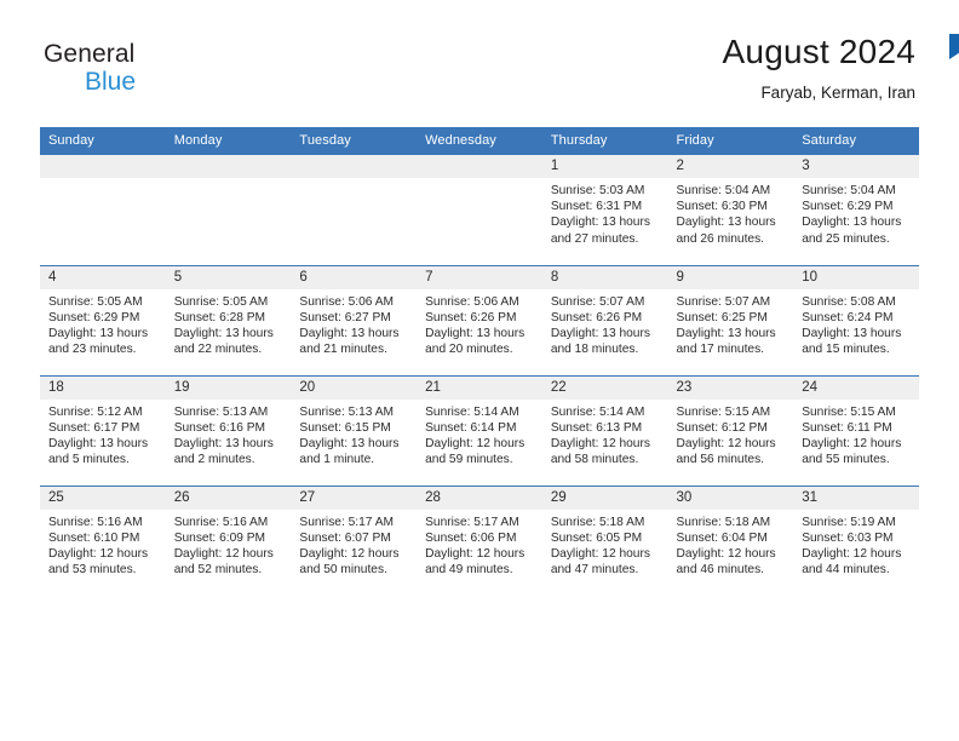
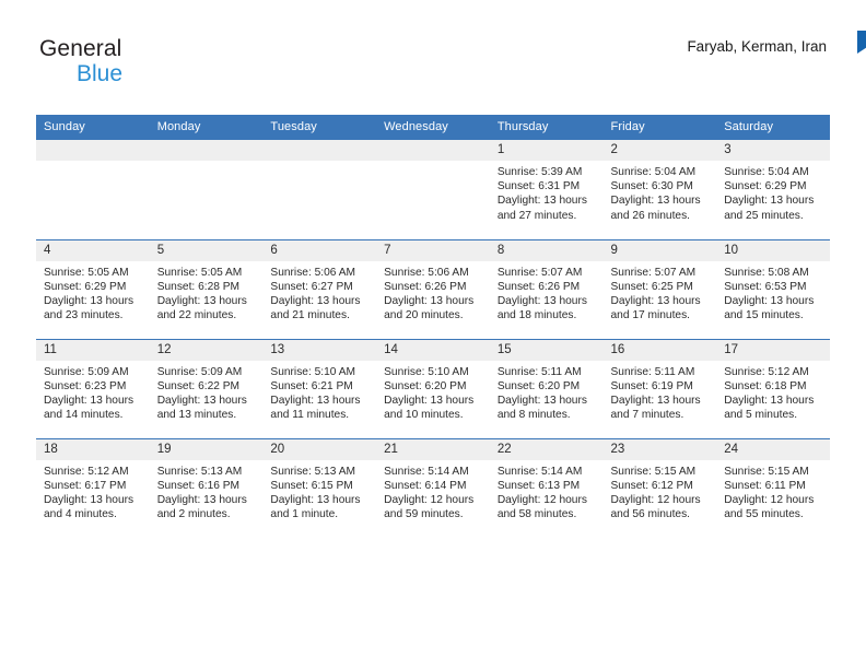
  General
  Blue
- August 2024
  Faryab, Kerman, Iran
  Sunday	Monday	Tuesday	Wednesday	Thursday	Friday	Saturday
- 				1Sunrise: 5:03 AMSunset: 6:31 PMDaylight: 13 hoursand 27 minutes.	2Sunrise: 5:04 AMSunset: 6:30 PMDaylight: 13 hoursand 26 minutes.	3Sunrise: 5:04 AMSunset: 6:29 PMDaylight: 13 hoursand 25 minutes.
+ 				1Sunrise: 5:39 AMSunset: 6:31 PMDaylight: 13 hoursand 27 minutes.	2Sunrise: 5:04 AMSunset: 6:30 PMDaylight: 13 hoursand 26 minutes.	3Sunrise: 5:04 AMSunset: 6:29 PMDaylight: 13 hoursand 25 minutes.
- 4Sunrise: 5:05 AMSunset: 6:29 PMDaylight: 13 hoursand 23 minutes.	5Sunrise: 5:05 AMSunset: 6:28 PMDaylight: 13 hoursand 22 minutes.	6Sunrise: 5:06 AMSunset: 6:27 PMDaylight: 13 hoursand 21 minutes.	7Sunrise: 5:06 AMSunset: 6:26 PMDaylight: 13 hoursand 20 minutes.	8Sunrise: 5:07 AMSunset: 6:26 PMDaylight: 13 hoursand 18 minutes.	9Sunrise: 5:07 AMSunset: 6:25 PMDaylight: 13 hoursand 17 minutes.	10Sunrise: 5:08 AMSunset: 6:24 PMDaylight: 13 hoursand 15 minutes.
+ 4Sunrise: 5:05 AMSunset: 6:29 PMDaylight: 13 hoursand 23 minutes.	5Sunrise: 5:05 AMSunset: 6:28 PMDaylight: 13 hoursand 22 minutes.	6Sunrise: 5:06 AMSunset: 6:27 PMDaylight: 13 hoursand 21 minutes.	7Sunrise: 5:06 AMSunset: 6:26 PMDaylight: 13 hoursand 20 minutes.	8Sunrise: 5:07 AMSunset: 6:26 PMDaylight: 13 hoursand 18 minutes.	9Sunrise: 5:07 AMSunset: 6:25 PMDaylight: 13 hoursand 17 minutes.	10Sunrise: 5:08 AMSunset: 6:53 PMDaylight: 13 hoursand 15 minutes.
+ 11Sunrise: 5:09 AMSunset: 6:23 PMDaylight: 13 hoursand 14 minutes.	12Sunrise: 5:09 AMSunset: 6:22 PMDaylight: 13 hoursand 13 minutes.	13Sunrise: 5:10 AMSunset: 6:21 PMDaylight: 13 hoursand 11 minutes.	14Sunrise: 5:10 AMSunset: 6:20 PMDaylight: 13 hoursand 10 minutes.	15Sunrise: 5:11 AMSunset: 6:20 PMDaylight: 13 hoursand 8 minutes.	16Sunrise: 5:11 AMSunset: 6:19 PMDaylight: 13 hoursand 7 minutes.	17Sunrise: 5:12 AMSunset: 6:18 PMDaylight: 13 hoursand 5 minutes.
- 18Sunrise: 5:12 AMSunset: 6:17 PMDaylight: 13 hoursand 5 minutes.	19Sunrise: 5:13 AMSunset: 6:16 PMDaylight: 13 hoursand 2 minutes.	20Sunrise: 5:13 AMSunset: 6:15 PMDaylight: 13 hoursand 1 minute.	21Sunrise: 5:14 AMSunset: 6:14 PMDaylight: 12 hoursand 59 minutes.	22Sunrise: 5:14 AMSunset: 6:13 PMDaylight: 12 hoursand 58 minutes.	23Sunrise: 5:15 AMSunset: 6:12 PMDaylight: 12 hoursand 56 minutes.	24Sunrise: 5:15 AMSunset: 6:11 PMDaylight: 12 hoursand 55 minutes.
+ 18Sunrise: 5:12 AMSunset: 6:17 PMDaylight: 13 hoursand 4 minutes.	19Sunrise: 5:13 AMSunset: 6:16 PMDaylight: 13 hoursand 2 minutes.	20Sunrise: 5:13 AMSunset: 6:15 PMDaylight: 13 hoursand 1 minute.	21Sunrise: 5:14 AMSunset: 6:14 PMDaylight: 12 hoursand 59 minutes.	22Sunrise: 5:14 AMSunset: 6:13 PMDaylight: 12 hoursand 58 minutes.	23Sunrise: 5:15 AMSunset: 6:12 PMDaylight: 12 hoursand 56 minutes.	24Sunrise: 5:15 AMSunset: 6:11 PMDaylight: 12 hoursand 55 minutes.
- 25Sunrise: 5:16 AMSunset: 6:10 PMDaylight: 12 hoursand 53 minutes.	26Sunrise: 5:16 AMSunset: 6:09 PMDaylight: 12 hoursand 52 minutes.	27Sunrise: 5:17 AMSunset: 6:07 PMDaylight: 12 hoursand 50 minutes.	28Sunrise: 5:17 AMSunset: 6:06 PMDaylight: 12 hoursand 49 minutes.	29Sunrise: 5:18 AMSunset: 6:05 PMDaylight: 12 hoursand 47 minutes.	30Sunrise: 5:18 AMSunset: 6:04 PMDaylight: 12 hoursand 46 minutes.	31Sunrise: 5:19 AMSunset: 6:03 PMDaylight: 12 hoursand 44 minutes.
